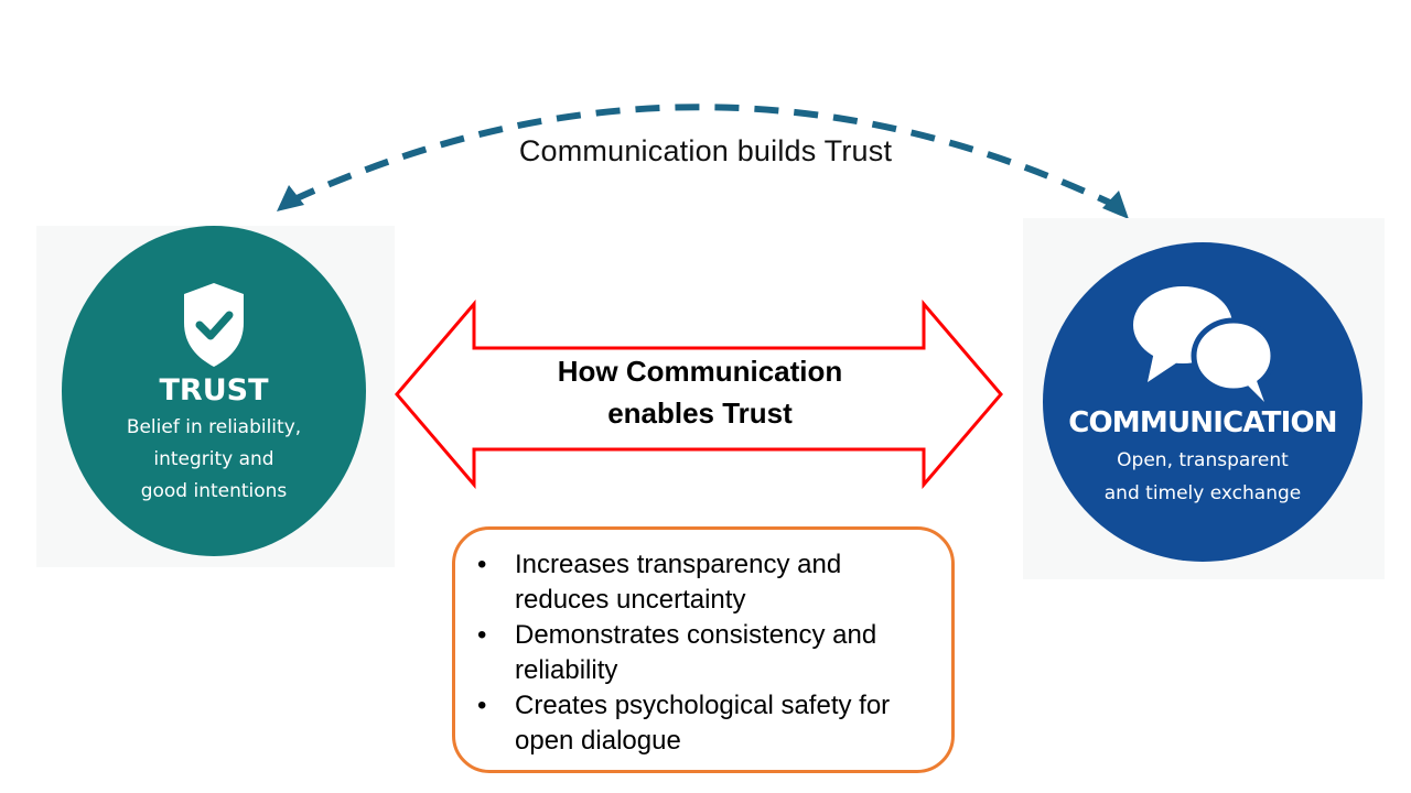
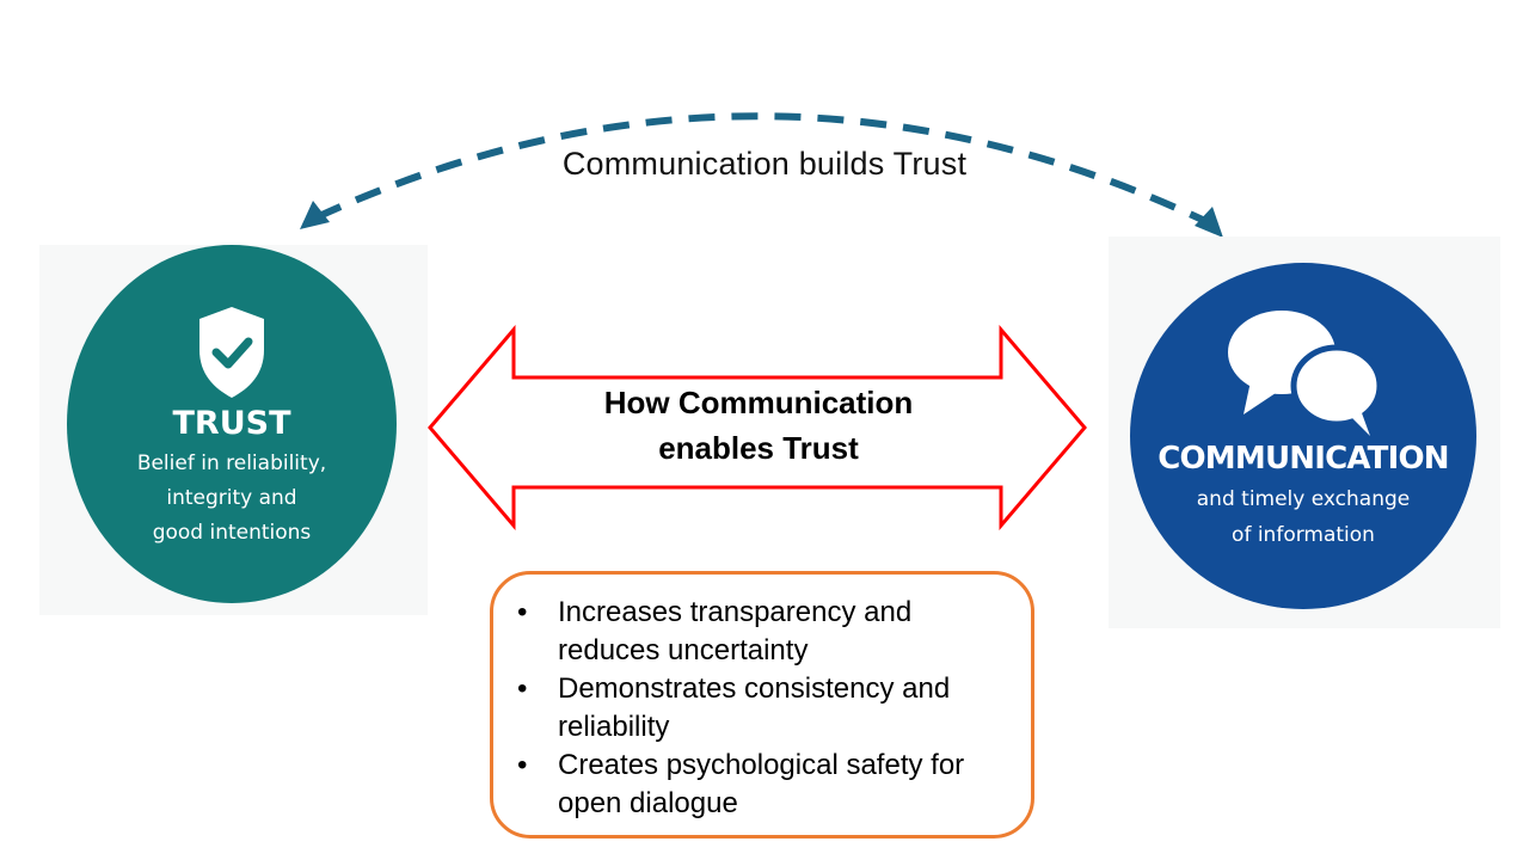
  Communication builds Trust
  TRUST
  Belief in reliability,
  integrity and
  good intentions
  COMMUNICATION
- Open, transparent
  and timely exchange
+ of information
  How Communication
  enables Trust
  •
  Increases transparency and
  reduces uncertainty
  •
  Demonstrates consistency and
  reliability
  •
  Creates psychological safety for
  open dialogue
